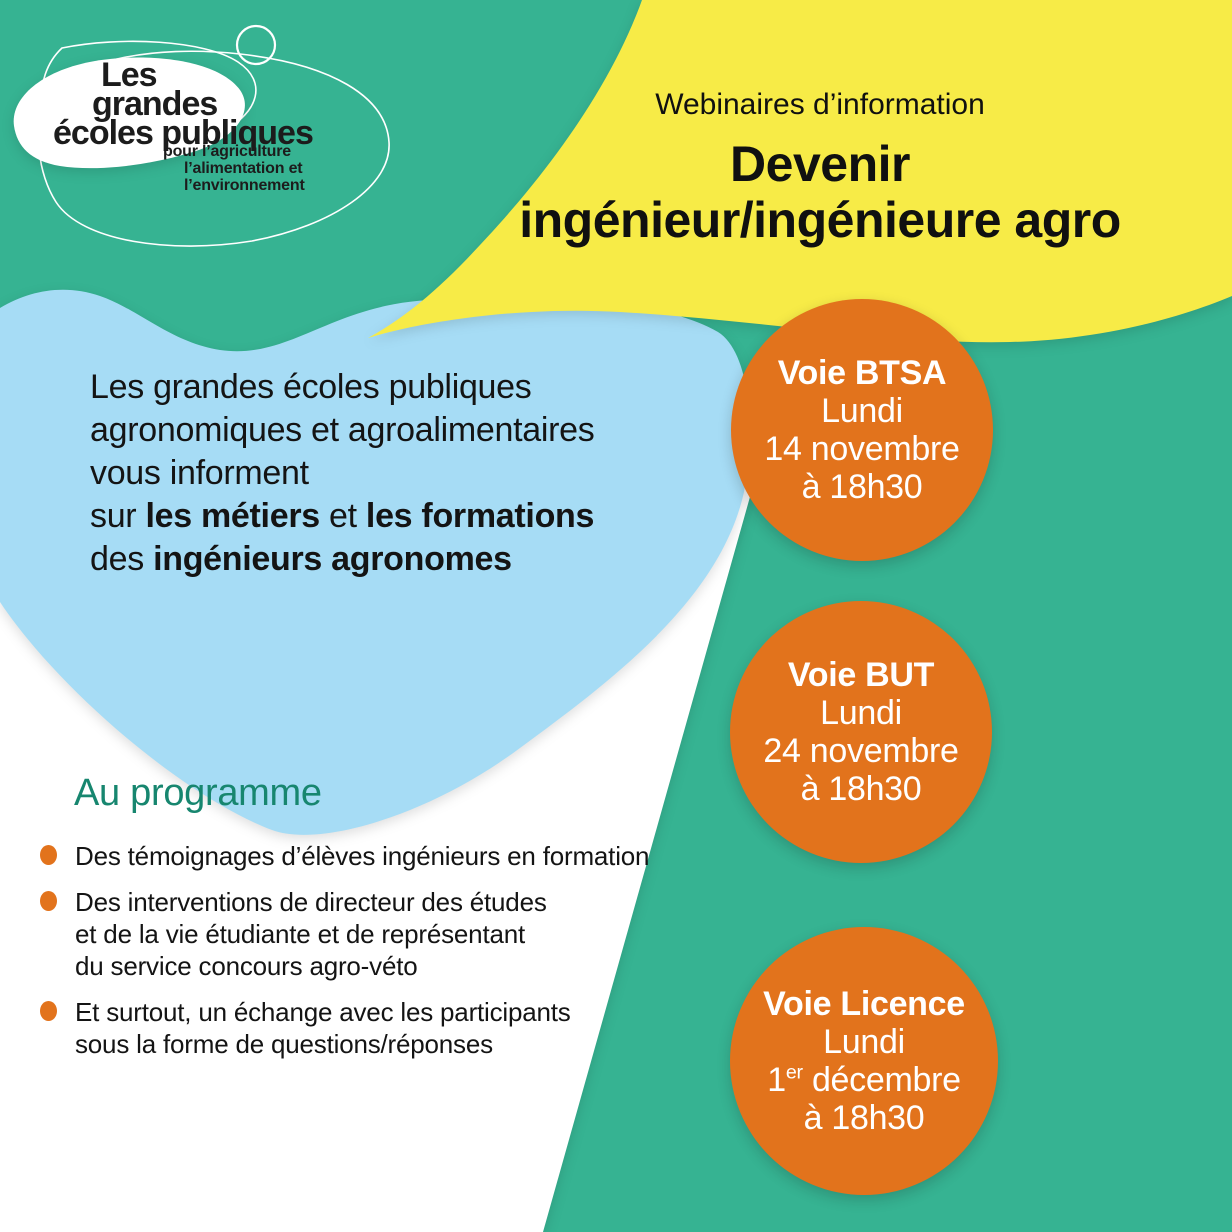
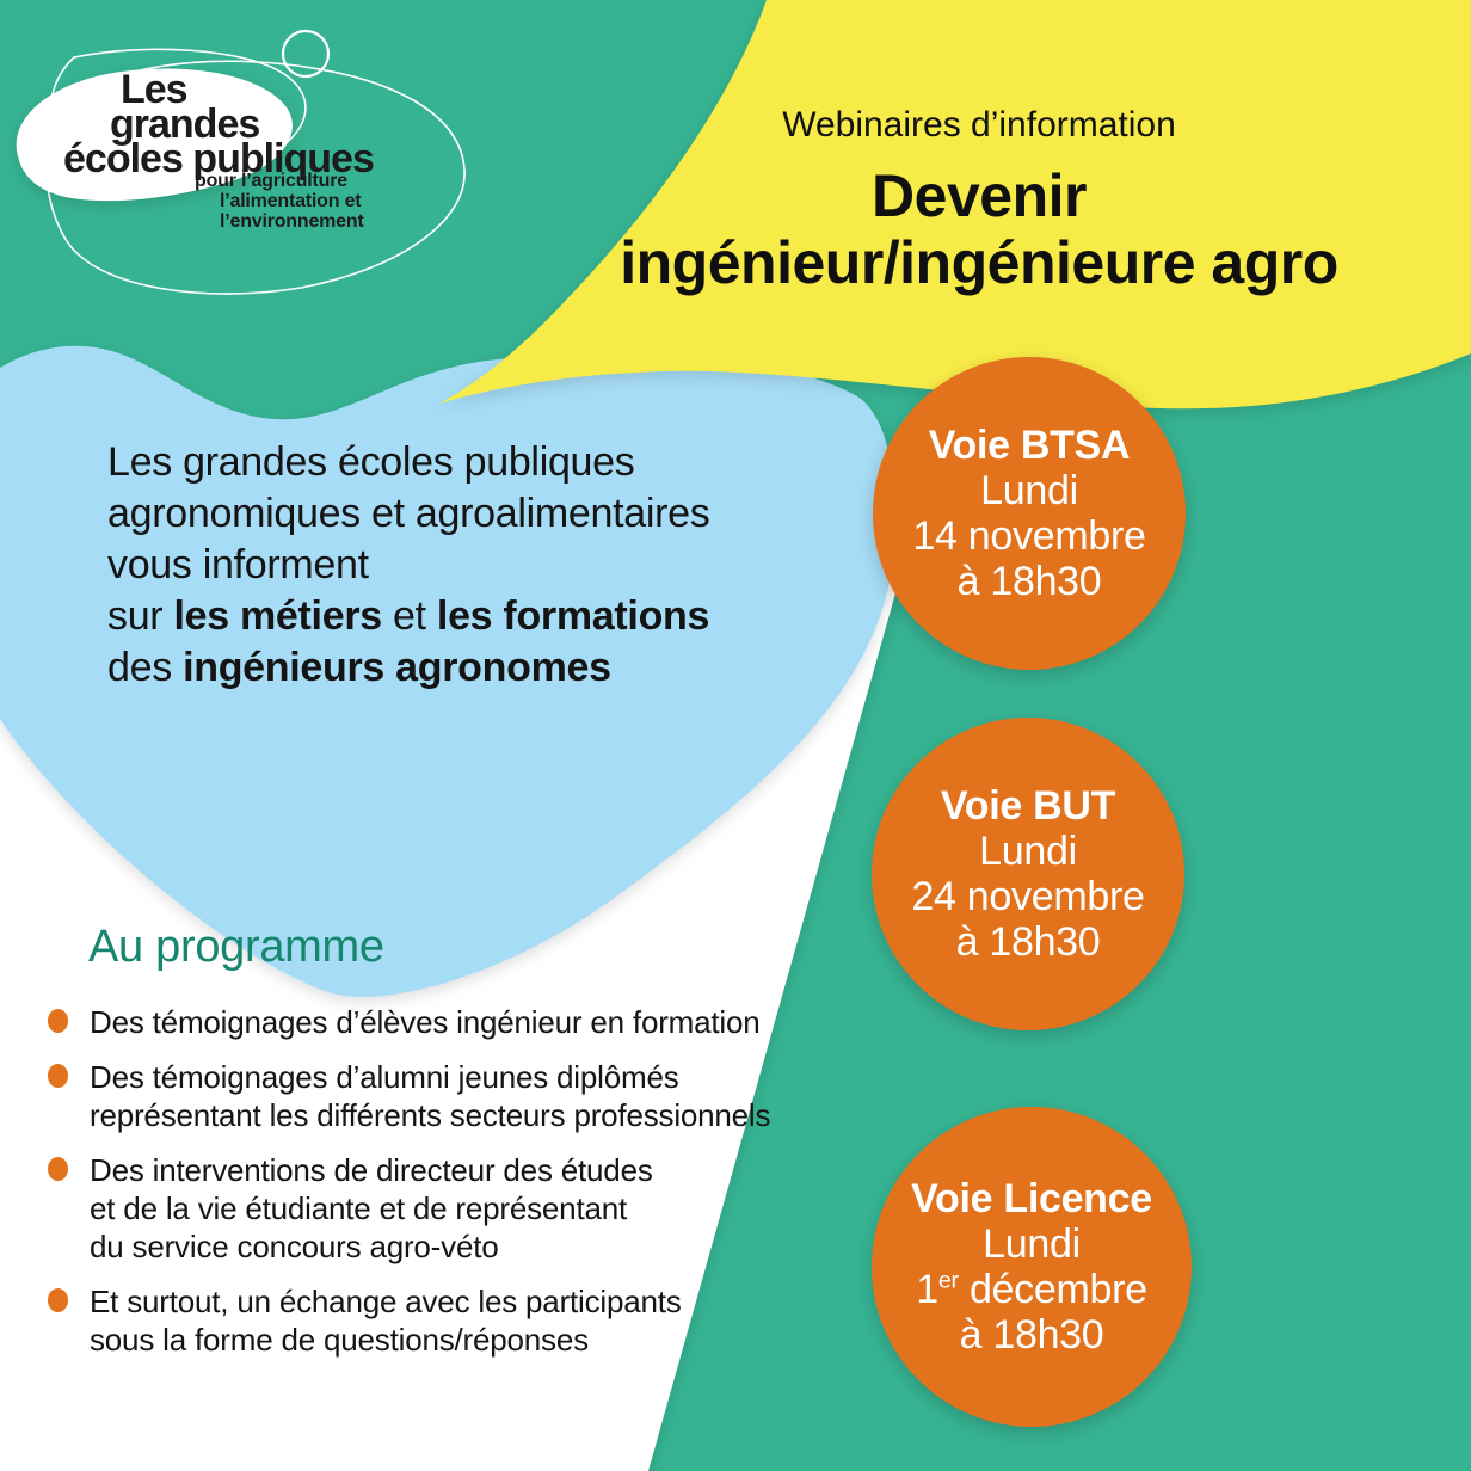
  Les
  grandes
  écoles publiques
  pour l’agriculture
  l’alimentation et
  l’environnement
  Webinaires d’information
  Devenir
  ingénieur/ingénieure agro
  Les grandes écoles publiques
  agronomiques et agroalimentaires
  vous informent
  sur les métiers et les formations
  des ingénieurs agronomes
  Au programme
- Des témoignages d’élèves ingénieurs en formation
+ Des témoignages d’élèves ingénieur en formation
+ Des témoignages d’alumni jeunes diplômés
+ représentant les différents secteurs professionnels
  Des interventions de directeur des études
  et de la vie étudiante et de représentant
  du service concours agro-véto
  Et surtout, un échange avec les participants
  sous la forme de questions/réponses
  Voie BTSA
  Lundi
  14 novembre
  à 18h30
  Voie BUT
  Lundi
  24 novembre
  à 18h30
  Voie Licence
  Lundi
  1er décembre
  à 18h30
